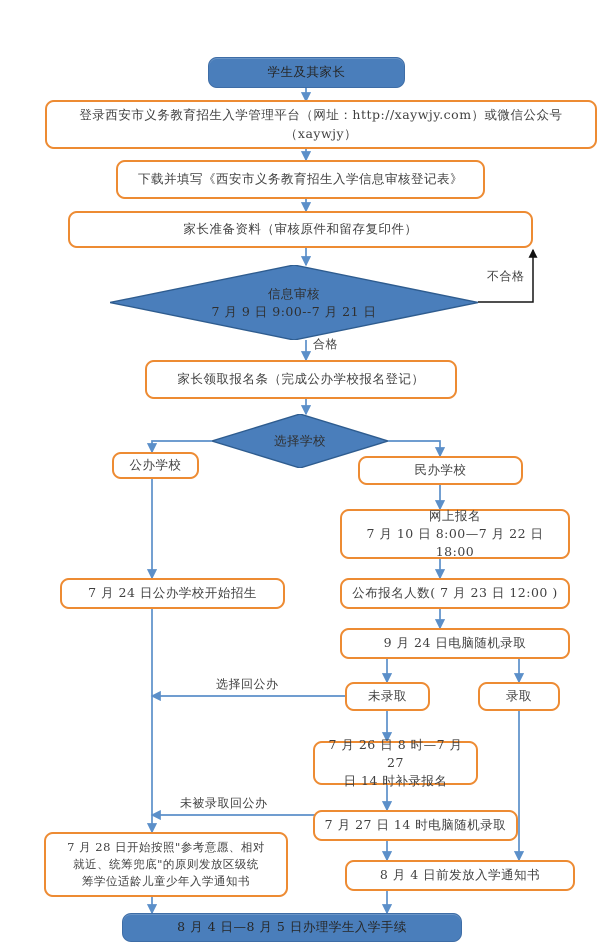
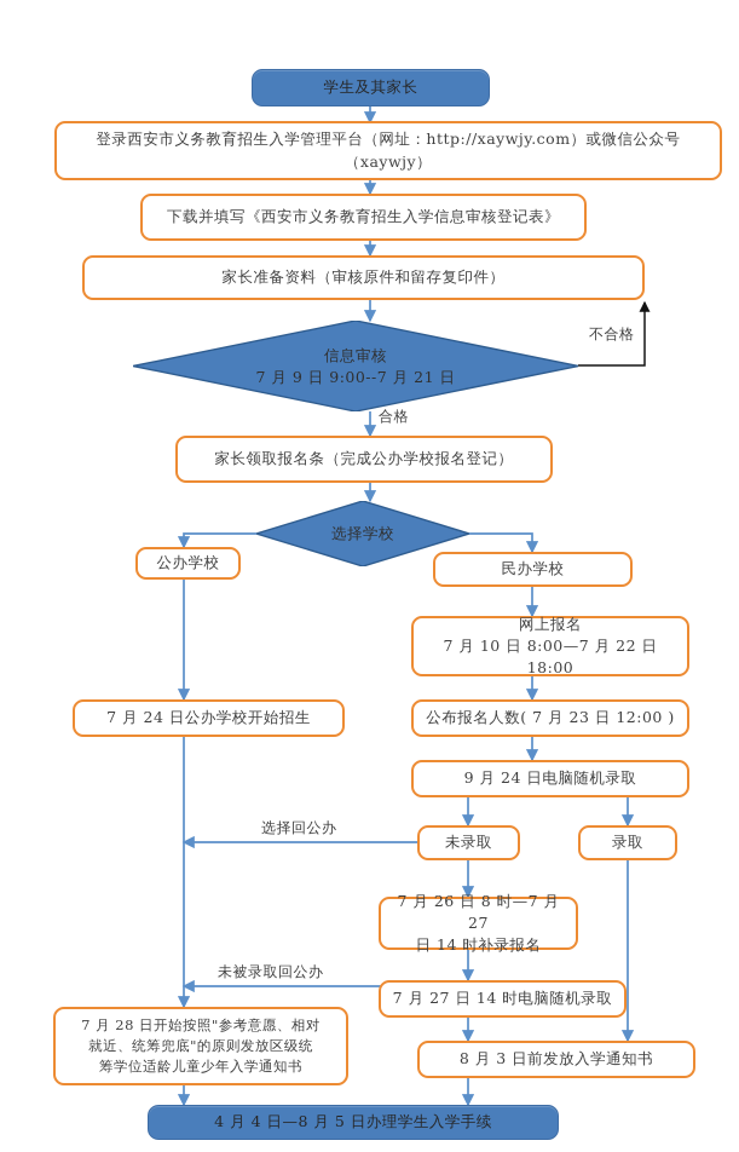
  不合格
  合格
  选择回公办
  未被录取回公办
  学生及其家长
  登录西安市义务教育招生入学管理平台（网址：http://xaywjy.com）或微信公众号
  （xaywjy）
  下载并填写《西安市义务教育招生入学信息审核登记表》
  家长准备资料（审核原件和留存复印件）
  信息审核
  7 月 9 日 9:00--7 月 21 日
  家长领取报名条（完成公办学校报名登记）
  选择学校
  公办学校
  民办学校
  网上报名
  7 月 10 日 8:00—7 月 22 日 18:00
  7 月 24 日公办学校开始招生
  公布报名人数( 7 月 23 日 12:00 )
  9 月 24 日电脑随机录取
  未录取
  录取
  7 月 26 日 8 时—7 月 27
  日 14 时补录报名
  7 月 27 日 14 时电脑随机录取
  7 月 28 日开始按照"参考意愿、相对
  就近、统筹兜底"的原则发放区级统
  筹学位适龄儿童少年入学通知书
- 8 月 4 日前发放入学通知书
+ 8 月 3 日前发放入学通知书
- 8 月 4 日—8 月 5 日办理学生入学手续
+ 4 月 4 日—8 月 5 日办理学生入学手续
